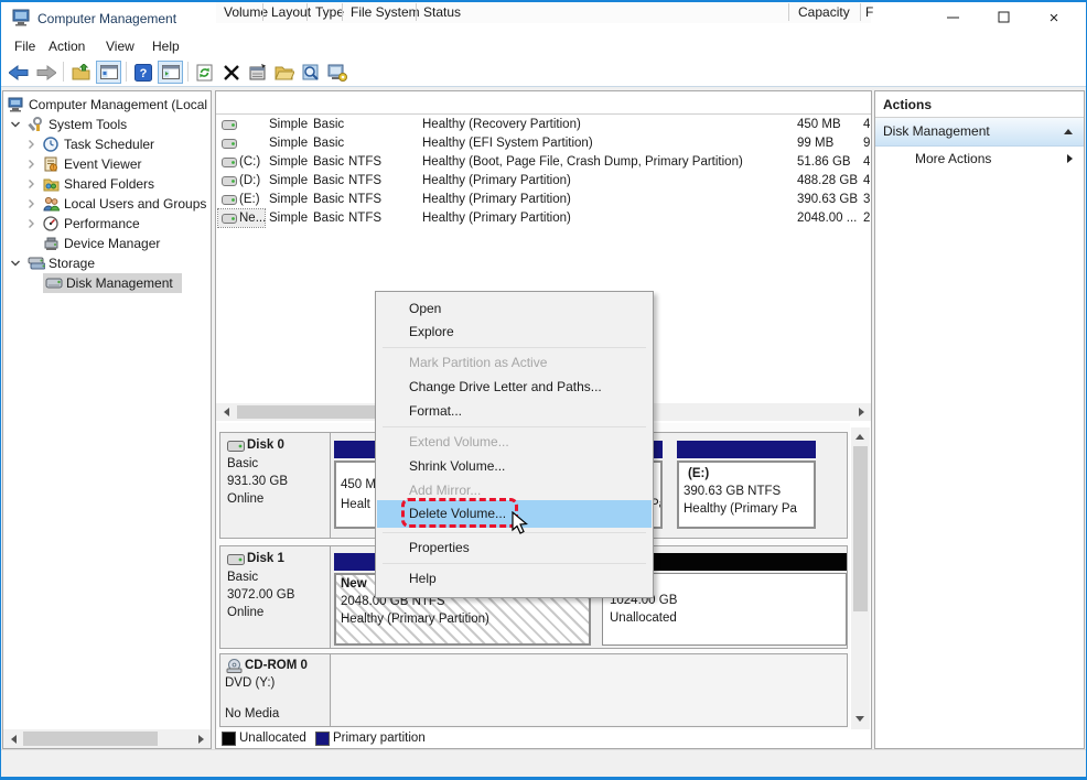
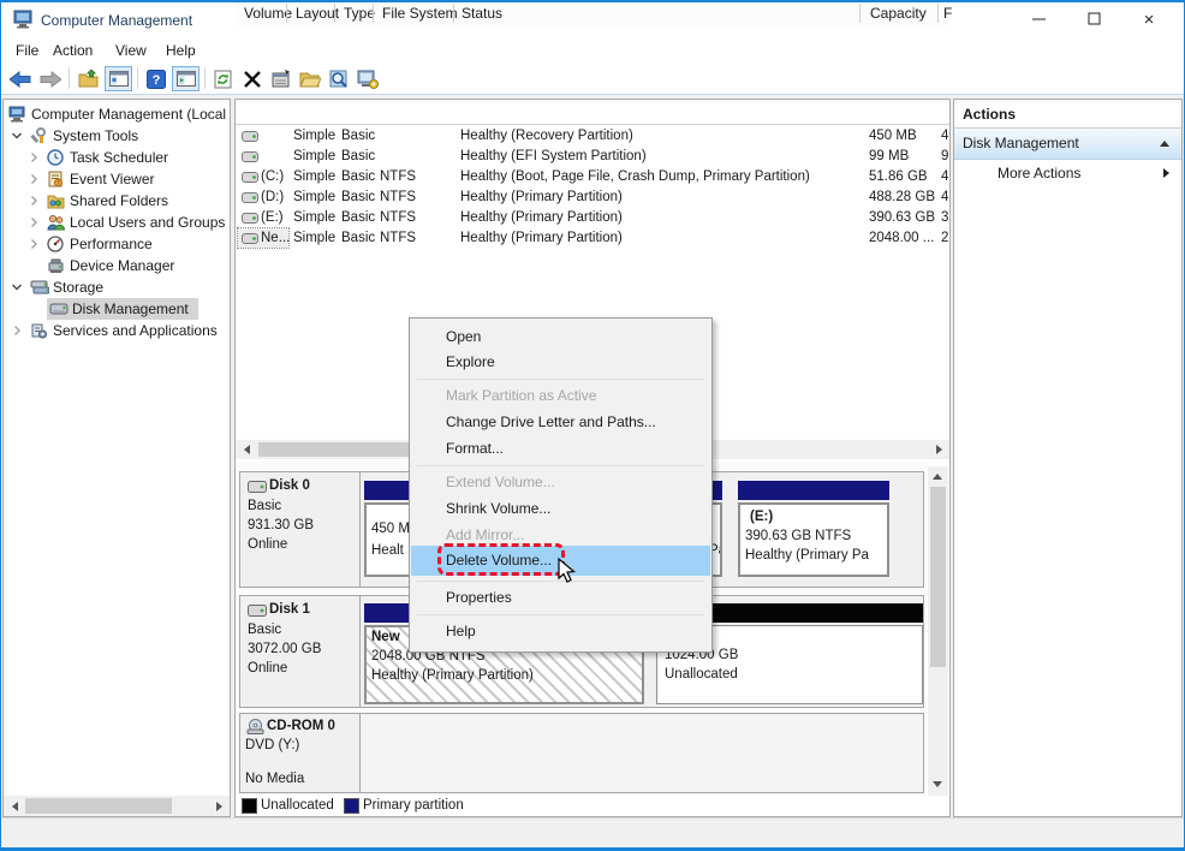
  Computer Management
  ×
  File
  Action
  View
  Help
  ?
  Computer Management (Local
  System Tools
  Task Scheduler
  Event Viewer
  Shared Folders
  Local Users and Groups
  Performance
  Device Manager
  Storage
  Disk Management
+ Services and Applications
  Volume
  Layout
  Type
  File System
  Status
  Capacity
  F
  Simple
  Basic
  Healthy (Recovery Partition)
  450 MB
  4
  Simple
  Basic
  Healthy (EFI System Partition)
  99 MB
  9
  (C:)
  Simple
  Basic
  NTFS
  Healthy (Boot, Page File, Crash Dump, Primary Partition)
  51.86 GB
  4
  (D:)
  Simple
  Basic
  NTFS
  Healthy (Primary Partition)
  488.28 GB
  4
  (E:)
  Simple
  Basic
  NTFS
  Healthy (Primary Partition)
  390.63 GB
  3
  Ne...
  Simple
  Basic
  NTFS
  Healthy (Primary Partition)
  2048.00 ...
  2
  Disk 0
  Basic
  931.30 GB
  Online
  450 M
  Healt
  (E:)
  390.63 GB NTFS
  Healthy (Primary Pa
  Disk 1
  Basic
  3072.00 GB
  Online
  New
  2048.00 GB NTFS
  Healthy (Primary Partition)
  1024.00 GB
  Unallocated
  CD-ROM 0
  DVD (Y:)
  No Media
  Unallocated
  Primary partition
  Actions
  Disk Management
  More Actions
  Open
  Explore
  Mark Partition as Active
  Change Drive Letter and Paths...
  Format...
  Extend Volume...
  Shrink Volume...
  Add Mirror...
  Delete Volume...
  Properties
  Help
